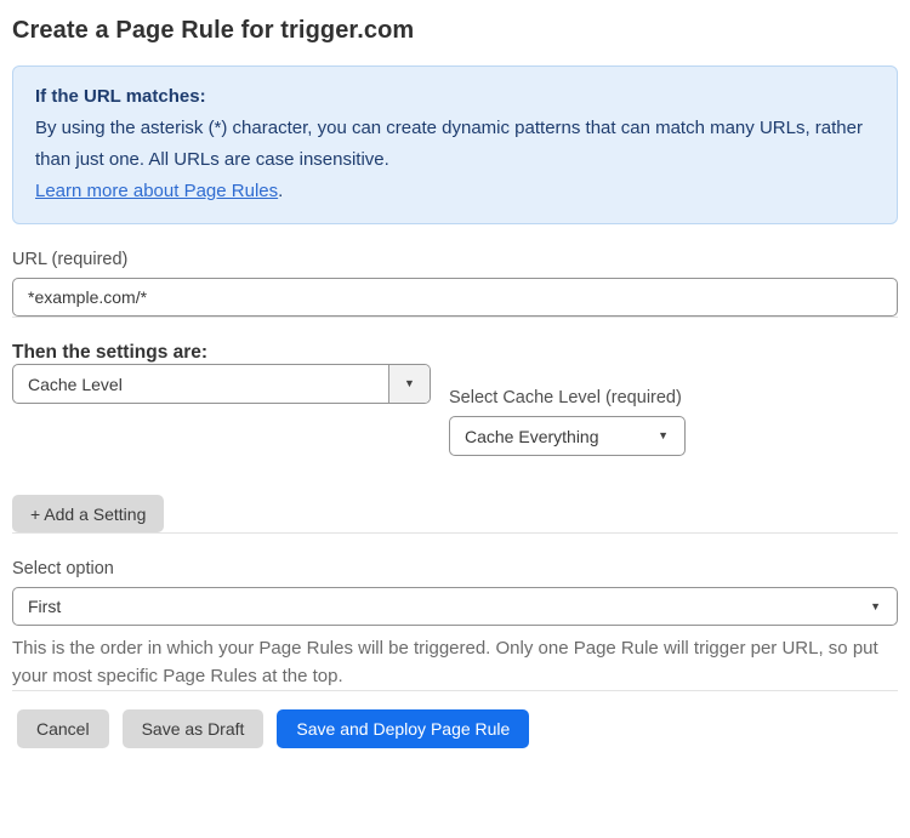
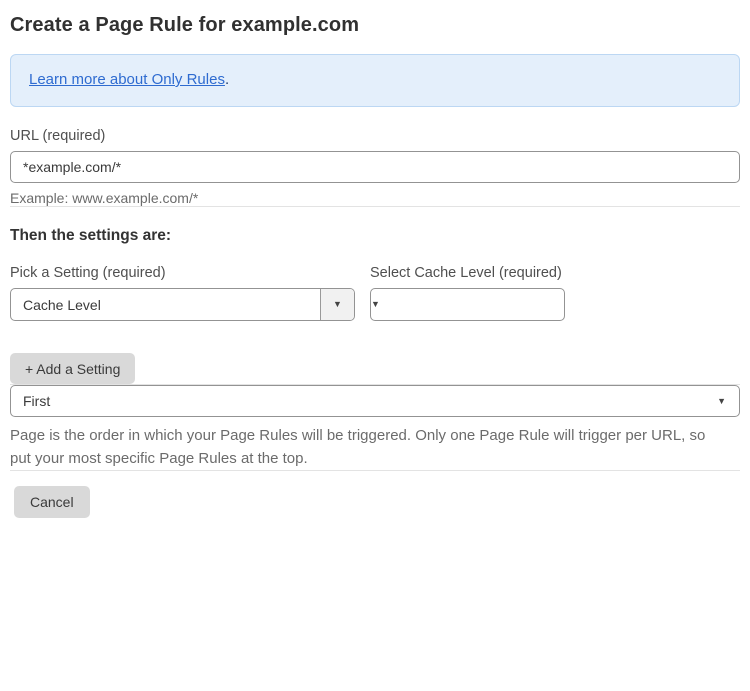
- Create a Page Rule for trigger.com
+ Create a Page Rule for example.com
- If the URL matches:
- By using the asterisk (*) character, you can create dynamic patterns that can match many URLs, rather than just one. All URLs are case insensitive.
- Learn more about Page Rules.
+ Learn more about Only Rules.
  URL (required)
  *example.com/*
+ Example: www.example.com/*
  Then the settings are:
+ Pick a Setting (required)
  Cache Level
  ▼
  Select Cache Level (required)
- Cache Everything
  ▼
  + Add a Setting
- Select option
  First
  ▼
- This is the order in which your Page Rules will be triggered. Only one Page Rule will trigger per URL, so put your most specific Page Rules at the top.
+ Page is the order in which your Page Rules will be triggered. Only one Page Rule will trigger per URL, so put your most specific Page Rules at the top.
  Cancel
- Save as Draft
- Save and Deploy Page Rule
